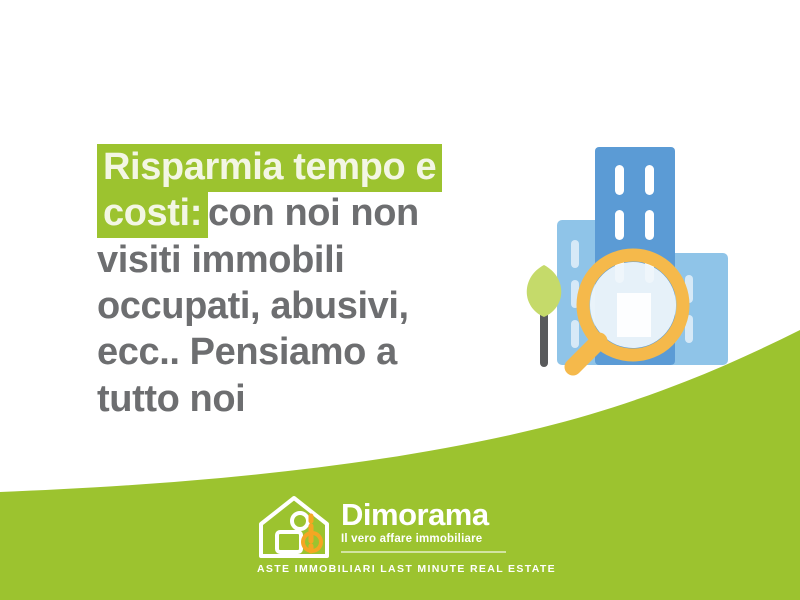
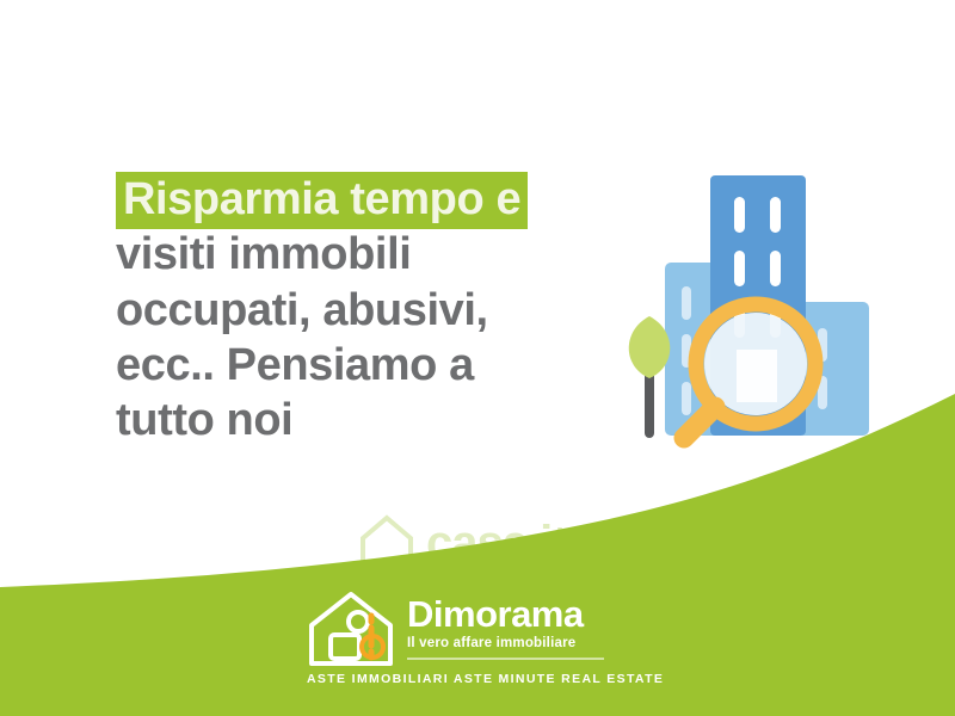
  Risparmia tempo e
- costi: con noi non
  visiti immobili
  occupati, abusivi,
  ecc.. Pensiamo a
  tutto noi
+ casa.it
  Dimorama
  Il vero affare immobiliare
- ASTE IMMOBILIARI LAST MINUTE REAL ESTATE
+ ASTE IMMOBILIARI ASTE MINUTE REAL ESTATE
